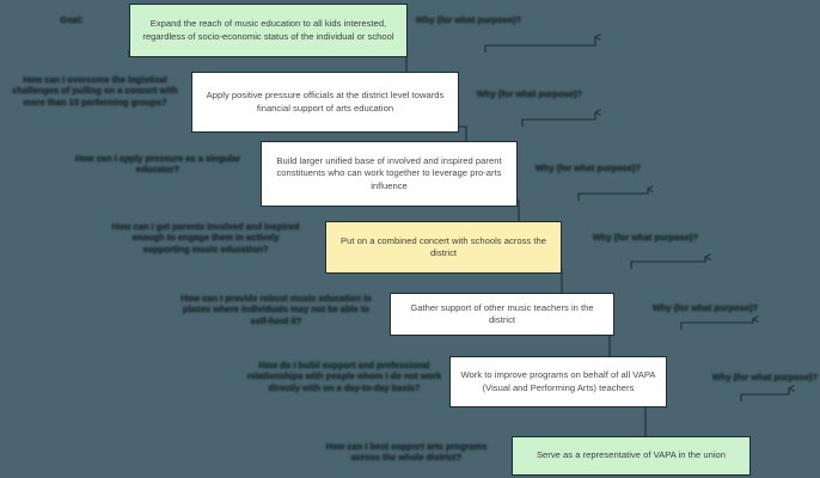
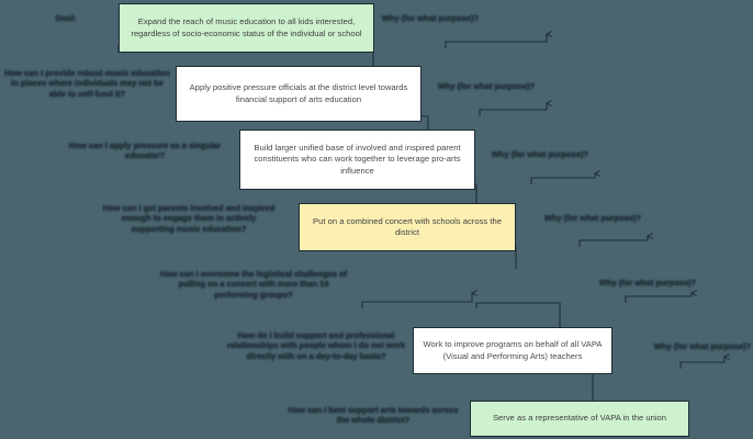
  Goal:
  Expand the reach of music education to all kids interested, regardless of socio-economic status of the individual or school
  Apply positive pressure officials at the district level towards financial support of arts education
  Build larger unified base of involved and inspired parent constituents who can work together to leverage pro-arts influence
  Put on a combined concert with schools across the district
- Gather support of other music teachers in the district
  Work to improve programs on behalf of all VAPA (Visual and Performing Arts) teachers
  Serve as a representative of VAPA in the union
- How can I overcome the logistical challenges of pulling on a concert with more than 10 performing groups?
+ How can I provide robust music education in places where individuals may not be able to self-fund it?
  How can I apply pressure as a singular educator?
  How can I get parents involved and inspired enough to engage them in actively supporting music education?
- How can I provide robust music education in places where individuals may not be able to self-fund it?
+ How can I overcome the logistical challenges of pulling on a concert with more than 10 performing groups?
  How do I build support and professional relationships with people whom I do not work directly with on a day-to-day basis?
- How can I best support arts programs across the whole district?
+ How can I best support arts towards across the whole district?
  Why (for what purpose)?
  Why (for what purpose)?
  Why (for what purpose)?
  Why (for what purpose)?
  Why (for what purpose)?
  Why (for what purpose)?
